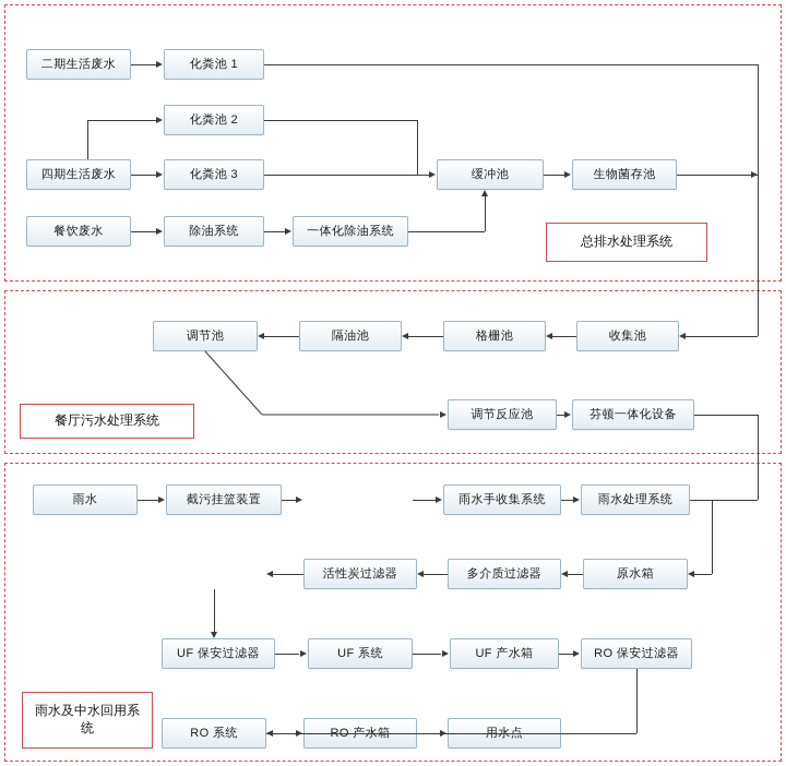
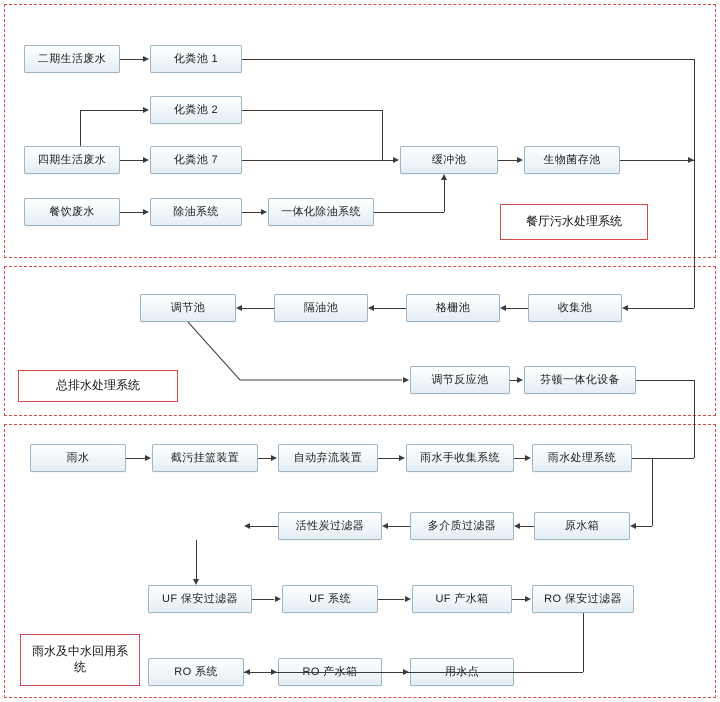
  二期生活废水
  化粪池 1
  化粪池 2
  四期生活废水
- 化粪池 3
+ 化粪池 7
  缓冲池
  生物菌存池
  餐饮废水
  除油系统
  一体化除油系统
- 总排水处理系统
+ 餐厅污水处理系统
  调节池
  隔油池
  格栅池
  收集池
  调节反应池
  芬顿一体化设备
- 餐厅污水处理系统
+ 总排水处理系统
  雨水
  截污挂篮装置
+ 自动弃流装置
  雨水手收集系统
  雨水处理系统
  活性炭过滤器
  多介质过滤器
  原水箱
  UF 保安过滤器
  UF 系统
  UF 产水箱
  RO 保安过滤器
  RO 系统
  雨水及中水回用系统
